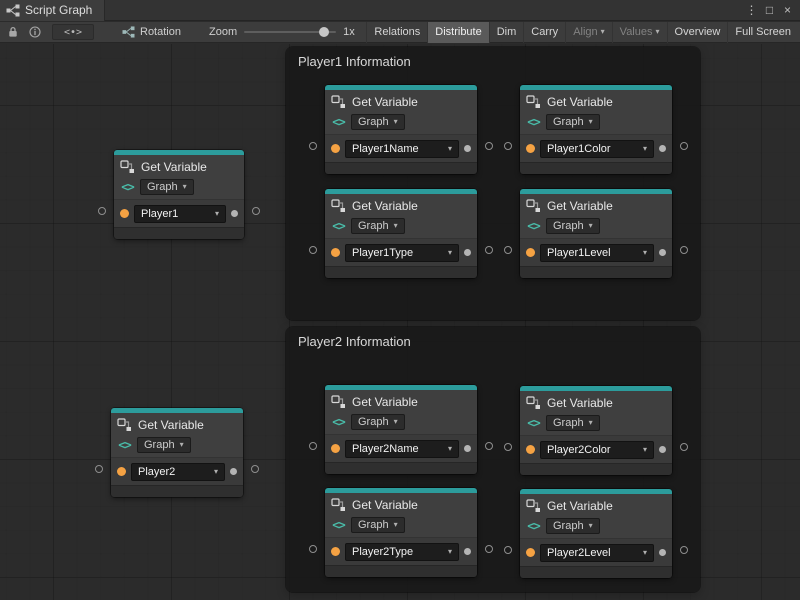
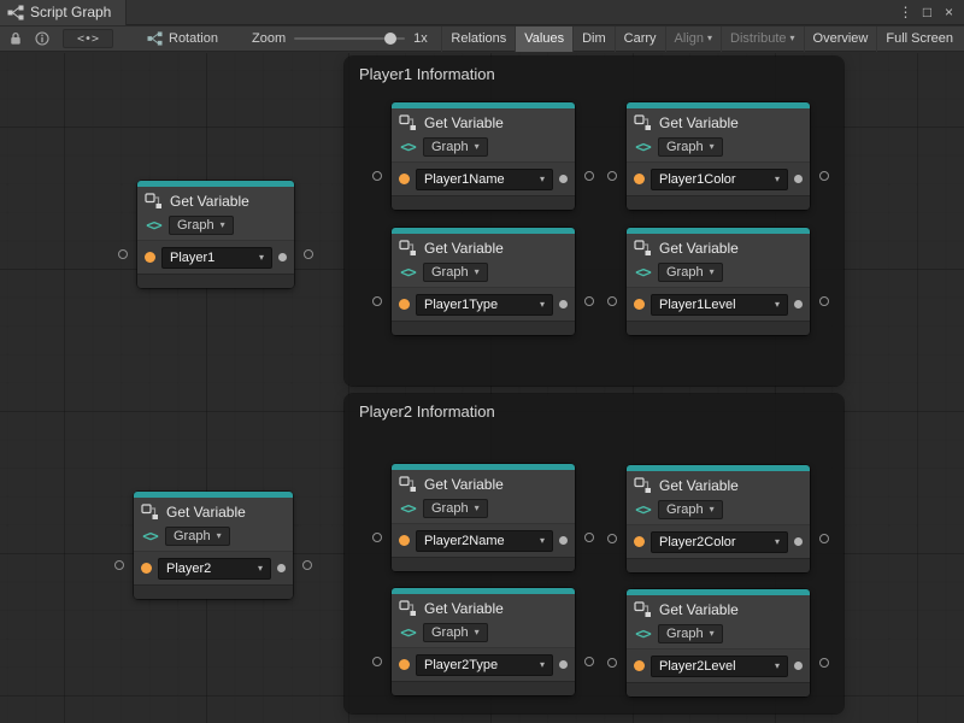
  Script Graph
  ⋮
  □
  ×
  <∙>
  Rotation
  Zoom
  1x
  Relations
- Distribute
+ Values
  Dim
  Carry
  Align
  ▾
- Values
+ Distribute
  ▾
  Overview
  Full Screen
  Player1 Information
  Player2 Information
  Get Variable
  <>
  Graph
  ▾
  Player1
  ▾
  Get Variable
  <>
  Graph
  ▾
  Player2
  ▾
  Get Variable
  <>
  Graph
  ▾
  Player1Name
  ▾
  Get Variable
  <>
  Graph
  ▾
  Player1Color
  ▾
  Get Variable
  <>
  Graph
  ▾
  Player1Type
  ▾
  Get Variable
  <>
  Graph
  ▾
  Player1Level
  ▾
  Get Variable
  <>
  Graph
  ▾
  Player2Name
  ▾
  Get Variable
  <>
  Graph
  ▾
  Player2Color
  ▾
  Get Variable
  <>
  Graph
  ▾
  Player2Type
  ▾
  Get Variable
  <>
  Graph
  ▾
  Player2Level
  ▾
